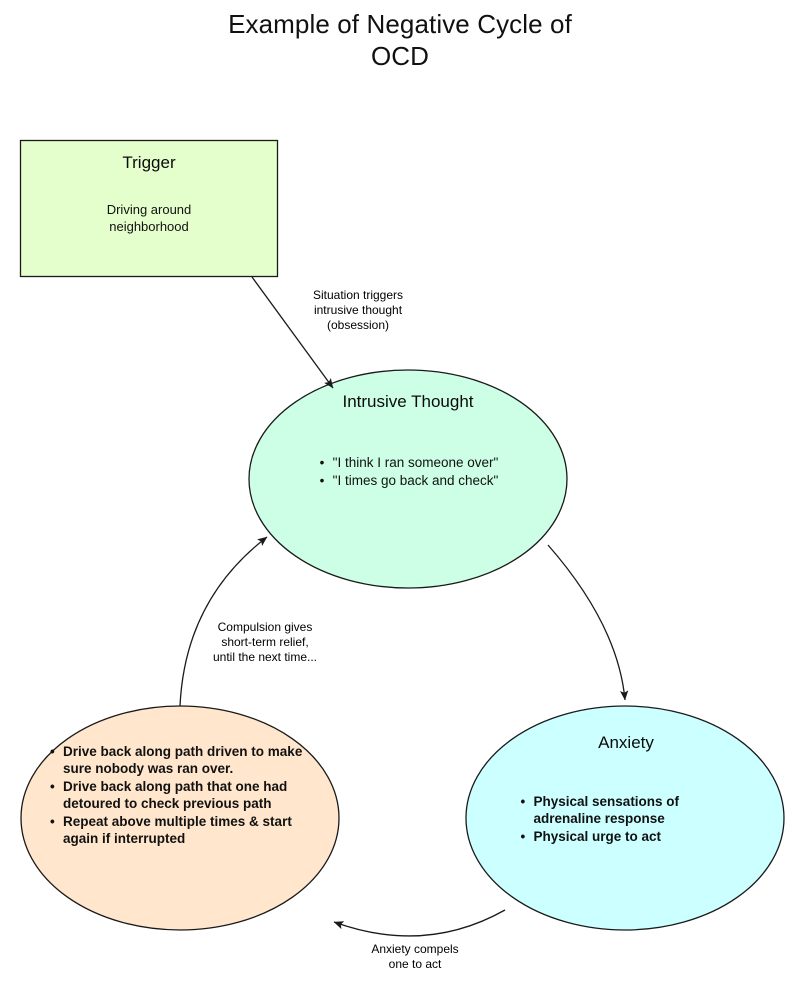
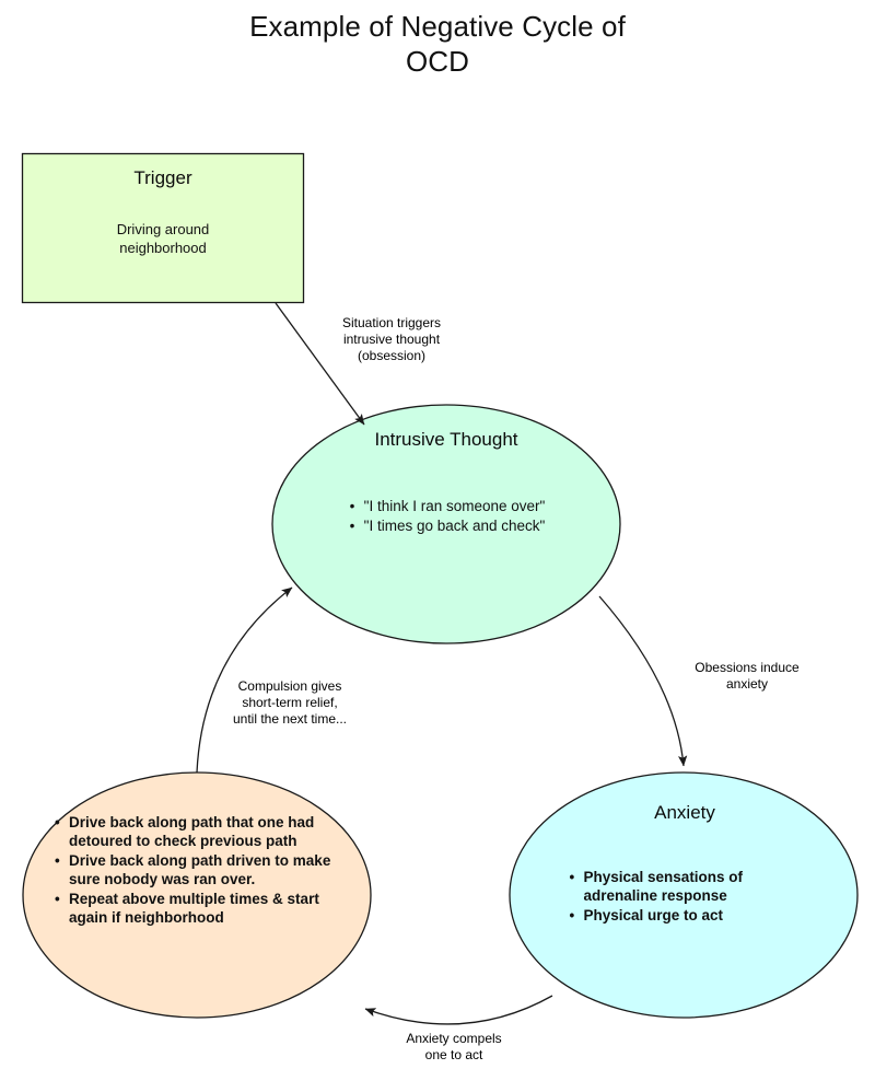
  Example of Negative Cycle of
  OCD
  Trigger
  Driving around
  neighborhood
  Intrusive Thought
  •
  "I think I ran someone over"
  •
  "I times go back and check"
  Anxiety
  •
  Physical sensations of adrenaline response
  •
  Physical urge to act
  •
- Drive back along path driven to make sure nobody was ran over.
+ Drive back along path that one had detoured to check previous path
  •
- Drive back along path that one had detoured to check previous path
+ Drive back along path driven to make sure nobody was ran over.
  •
- Repeat above multiple times & start again if interrupted
+ Repeat above multiple times & start again if neighborhood
  Situation triggers
  intrusive thought
  (obsession)
+ Obessions induce
+ anxiety
  Anxiety compels
  one to act
  Compulsion gives
  short-term relief,
  until the next time...
